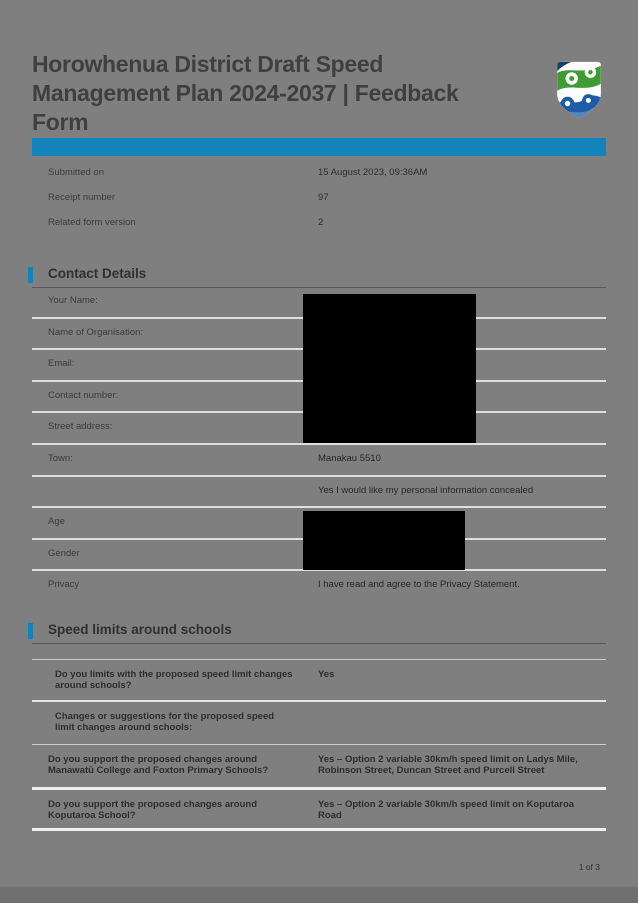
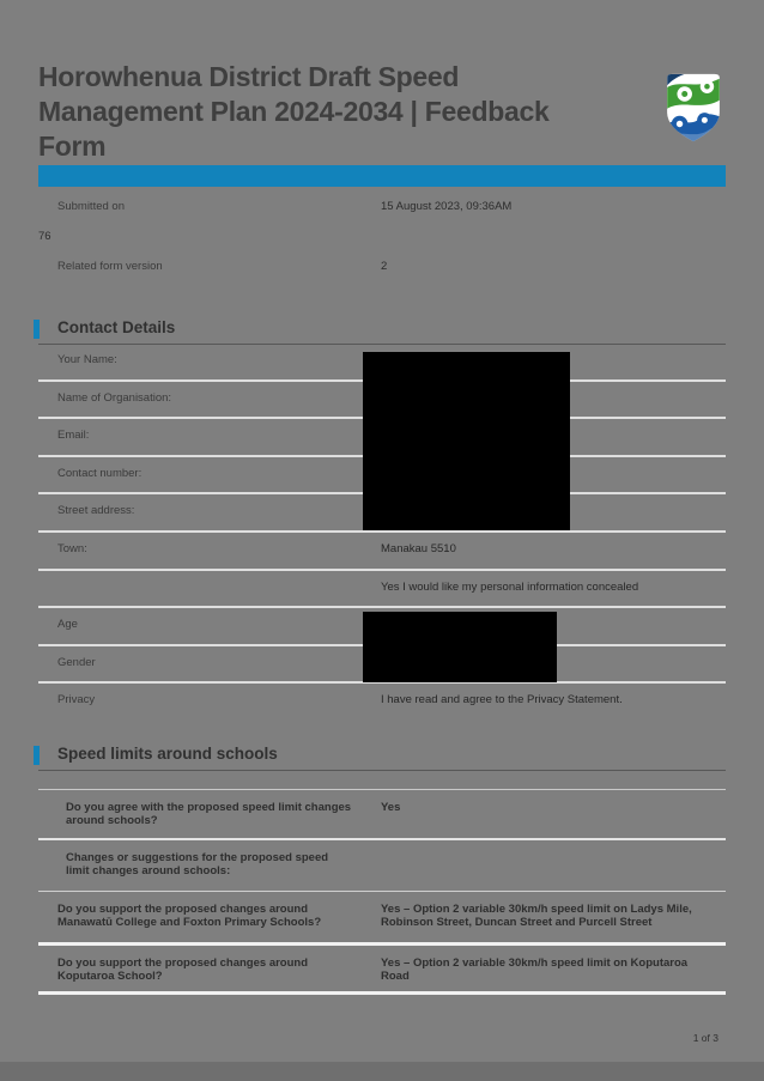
- Horowhenua District Draft Speed Management Plan 2024-2037 | Feedback Form
+ Horowhenua District Draft Speed Management Plan 2024-2034 | Feedback Form
  Submitted on
  15 August 2023, 09:36AM
- Receipt number
- 97
+ 76
  Related form version
  2
  Contact Details
  Your Name:
  Name of Organisation:
  Email:
  Contact number:
  Street address:
  Town:
  Manakau 5510
  Yes I would like my personal information concealed
  Age
  Gender
  Privacy
  I have read and agree to the Privacy Statement.
  Speed limits around schools
- Do you limits with the proposed speed limit changes around schools?
+ Do you agree with the proposed speed limit changes around schools?
  Yes
  Changes or suggestions for the proposed speed limit changes around schools:
  Do you support the proposed changes around Manawatū College and Foxton Primary Schools?
  Yes – Option 2 variable 30km/h speed limit on Ladys Mile, Robinson Street, Duncan Street and Purcell Street
  Do you support the proposed changes around Koputaroa School?
  Yes – Option 2 variable 30km/h speed limit on Koputaroa Road
  1 of 3
